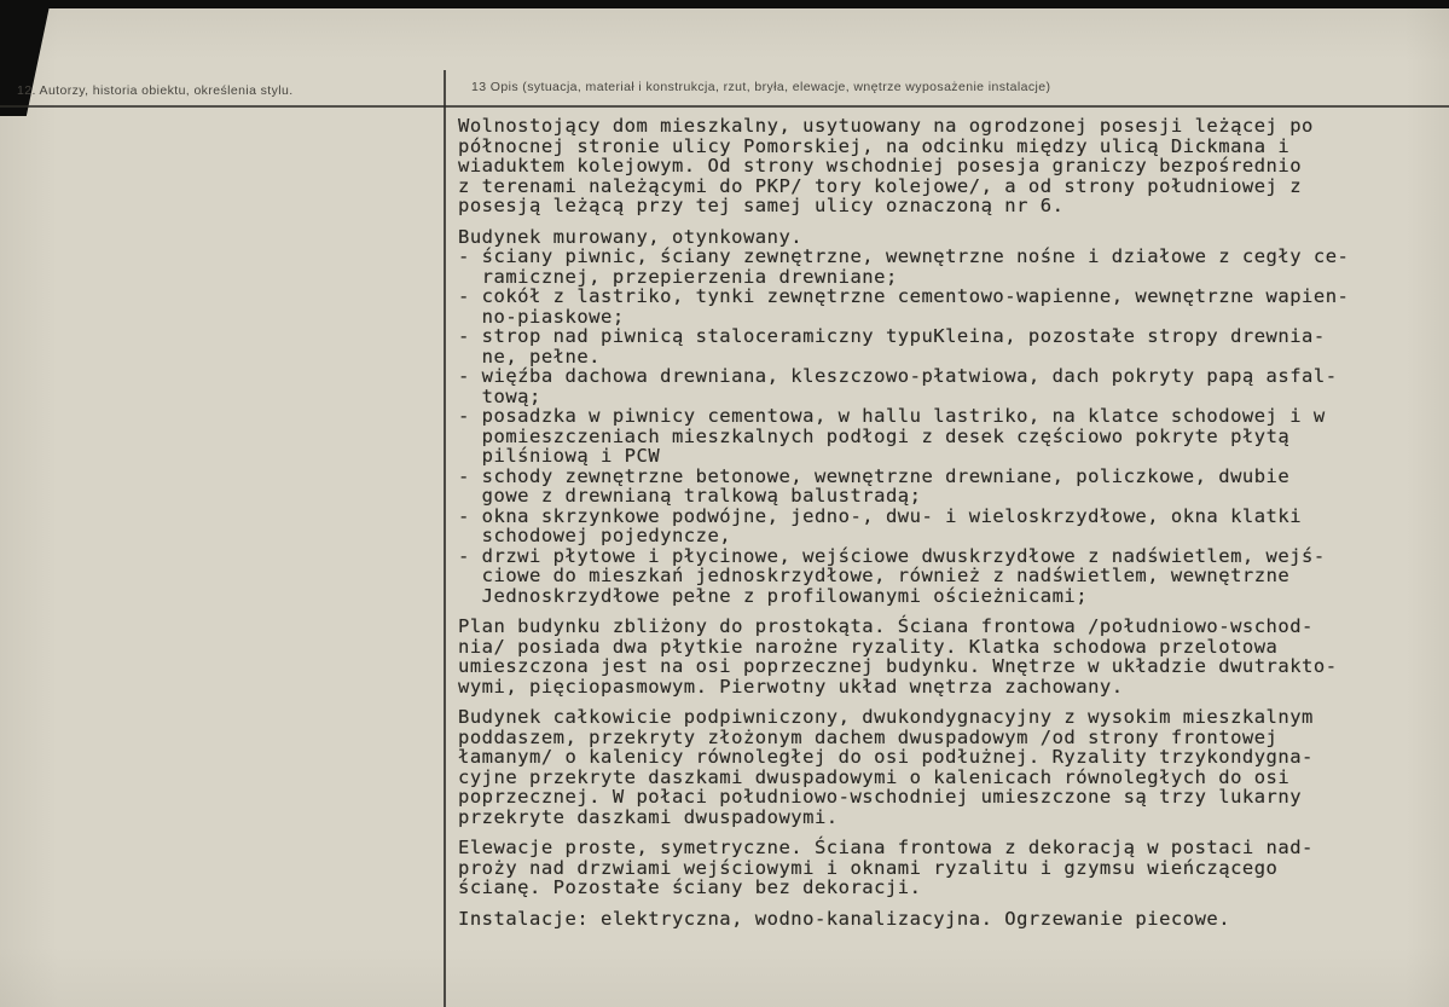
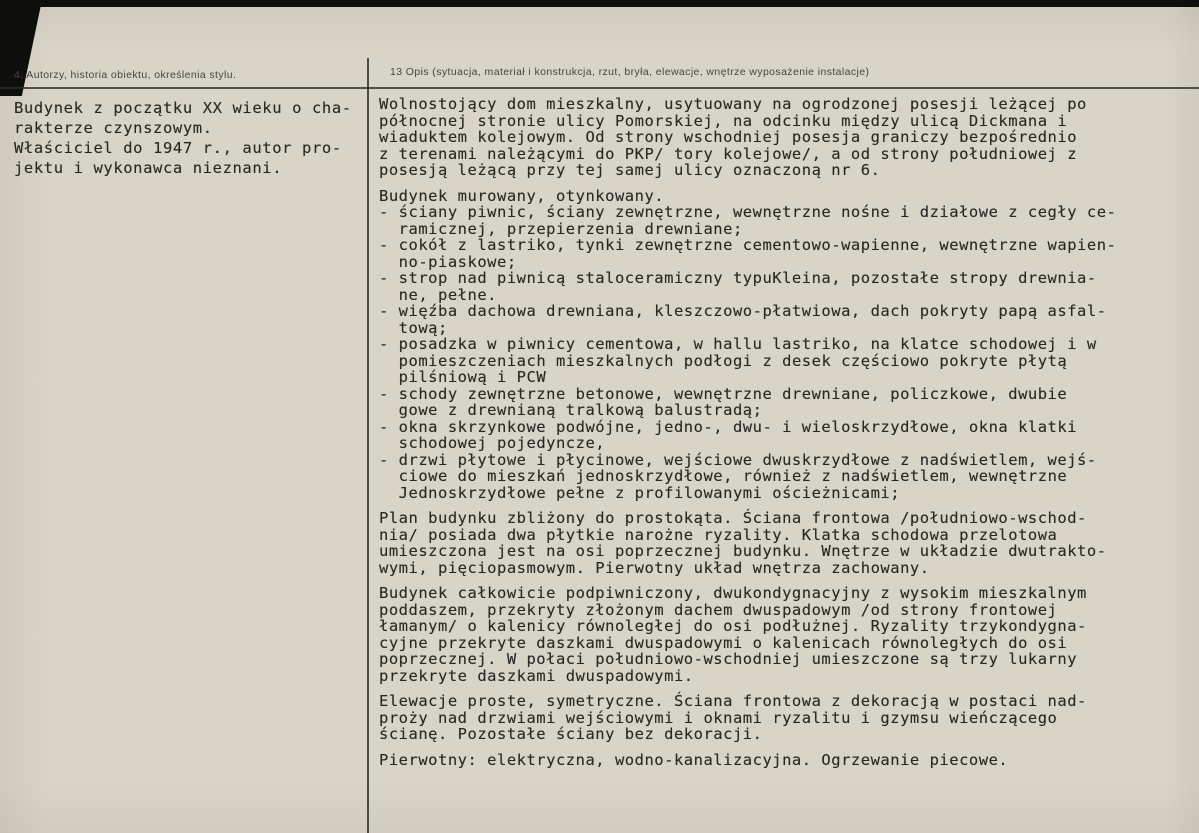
- 12. Autorzy, historia obiektu, określenia stylu.
+ 4. Autorzy, historia obiektu, określenia stylu.
  13 Opis (sytuacja, materiał i konstrukcja, rzut, bryła, elewacje, wnętrze wyposażenie instalacje)
+ Budynek z początku XX wieku o cha-
+ rakterze czynszowym.
+ Właściciel do 1947 r., autor pro-
+ jektu i wykonawca nieznani.
  Wolnostojący dom mieszkalny, usytuowany na ogrodzonej posesji leżącej po
  północnej stronie ulicy Pomorskiej, na odcinku między ulicą Dickmana i
  wiaduktem kolejowym. Od strony wschodniej posesja graniczy bezpośrednio
  z terenami należącymi do PKP/ tory kolejowe/, a od strony południowej z
  posesją leżącą przy tej samej ulicy oznaczoną nr 6.
  Budynek murowany, otynkowany.
  - ściany piwnic, ściany zewnętrzne, wewnętrzne nośne i działowe z cegły ce-
  ramicznej, przepierzenia drewniane;
  - cokół z lastriko, tynki zewnętrzne cementowo-wapienne, wewnętrzne wapien-
  no-piaskowe;
  - strop nad piwnicą staloceramiczny typuKleina, pozostałe stropy drewnia-
  ne, pełne.
  - więźba dachowa drewniana, kleszczowo-płatwiowa, dach pokryty papą asfal-
  tową;
  - posadzka w piwnicy cementowa, w hallu lastriko, na klatce schodowej i w
  pomieszczeniach mieszkalnych podłogi z desek częściowo pokryte płytą
  pilśniową i PCW
  - schody zewnętrzne betonowe, wewnętrzne drewniane, policzkowe, dwubie
  gowe z drewnianą tralkową balustradą;
  - okna skrzynkowe podwójne, jedno-, dwu- i wieloskrzydłowe, okna klatki
  schodowej pojedyncze,
  - drzwi płytowe i płycinowe, wejściowe dwuskrzydłowe z nadświetlem, wejś-
  ciowe do mieszkań jednoskrzydłowe, również z nadświetlem, wewnętrzne
  Jednoskrzydłowe pełne z profilowanymi ościeżnicami;
  Plan budynku zbliżony do prostokąta. Ściana frontowa /południowo-wschod-
  nia/ posiada dwa płytkie narożne ryzality. Klatka schodowa przelotowa
  umieszczona jest na osi poprzecznej budynku. Wnętrze w układzie dwutrakto-
  wymi, pięciopasmowym. Pierwotny układ wnętrza zachowany.
  Budynek całkowicie podpiwniczony, dwukondygnacyjny z wysokim mieszkalnym
  poddaszem, przekryty złożonym dachem dwuspadowym /od strony frontowej
  łamanym/ o kalenicy równoległej do osi podłużnej. Ryzality trzykondygna-
  cyjne przekryte daszkami dwuspadowymi o kalenicach równoległych do osi
  poprzecznej. W połaci południowo-wschodniej umieszczone są trzy lukarny
  przekryte daszkami dwuspadowymi.
  Elewacje proste, symetryczne. Ściana frontowa z dekoracją w postaci nad-
  proży nad drzwiami wejściowymi i oknami ryzalitu i gzymsu wieńczącego
  ścianę. Pozostałe ściany bez dekoracji.
- Instalacje: elektryczna, wodno-kanalizacyjna. Ogrzewanie piecowe.
+ Pierwotny: elektryczna, wodno-kanalizacyjna. Ogrzewanie piecowe.
